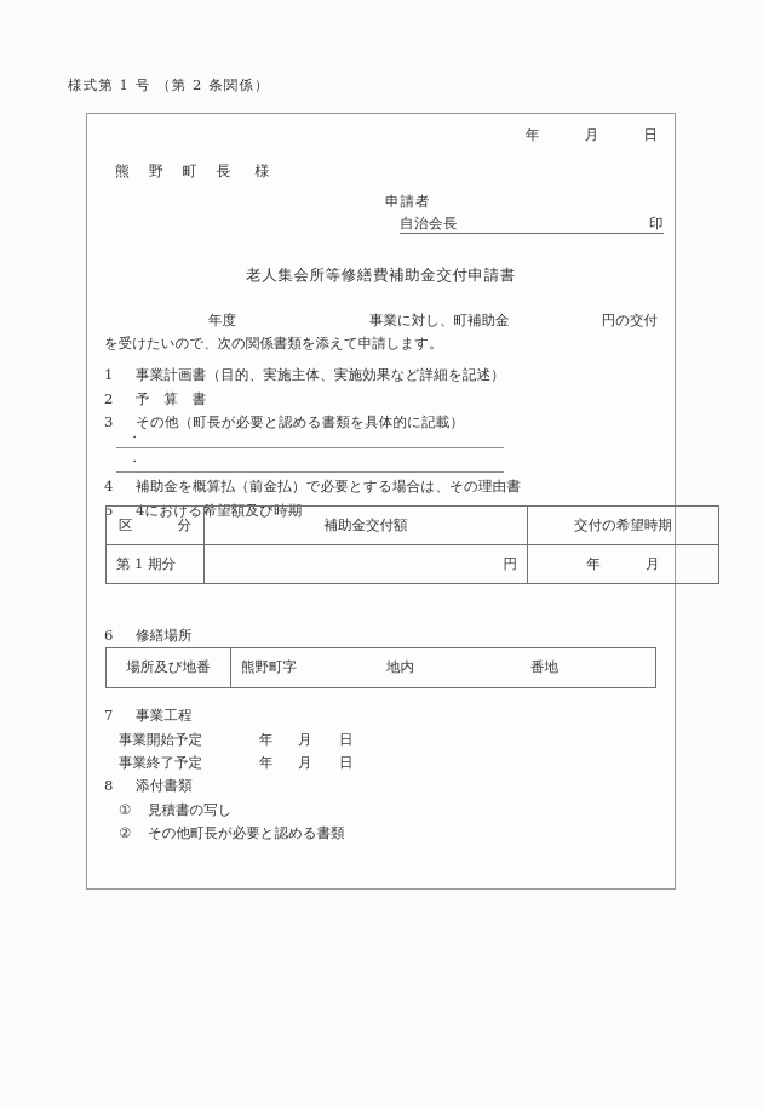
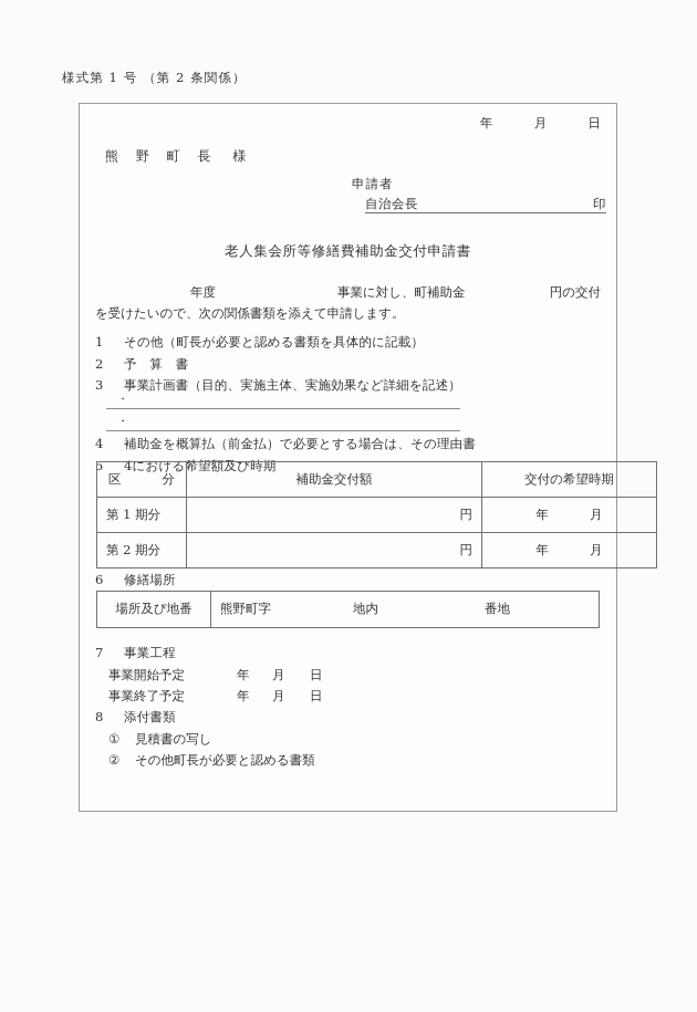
  様式第 1 号 （第 2 条関係）
  年 月 日
  熊 野 町 長 様
  申請者
  自治会長
  印
  老人集会所等修繕費補助金交付申請書
  年度
  事業に対し、町補助金
  円の交付
  を受けたいので、次の関係書類を添えて申請します。
  1
- 事業計画書（目的、実施主体、実施効果など詳細を記述）
+ その他（町長が必要と認める書類を具体的に記載）
  2
  予 算 書
  3
- その他（町長が必要と認める書類を具体的に記載）
+ 事業計画書（目的、実施主体、実施効果など詳細を記述）
  ・
  ・
  4
  補助金を概算払（前金払）で必要とする場合は、その理由書
  5
  4における希望額及び時期
  区 分	補助金交付額	交付の希望時期
  第 1 期分	円	年 月
+ 第 2 期分	円	年 月
  6
  修繕場所
  場所及び地番	熊野町字 地内 番地
  7
  事業工程
  事業開始予定
  年
  月
  日
  事業終了予定
  年
  月
  日
  8
  添付書類
  ①
  見積書の写し
  ②
  その他町長が必要と認める書類
